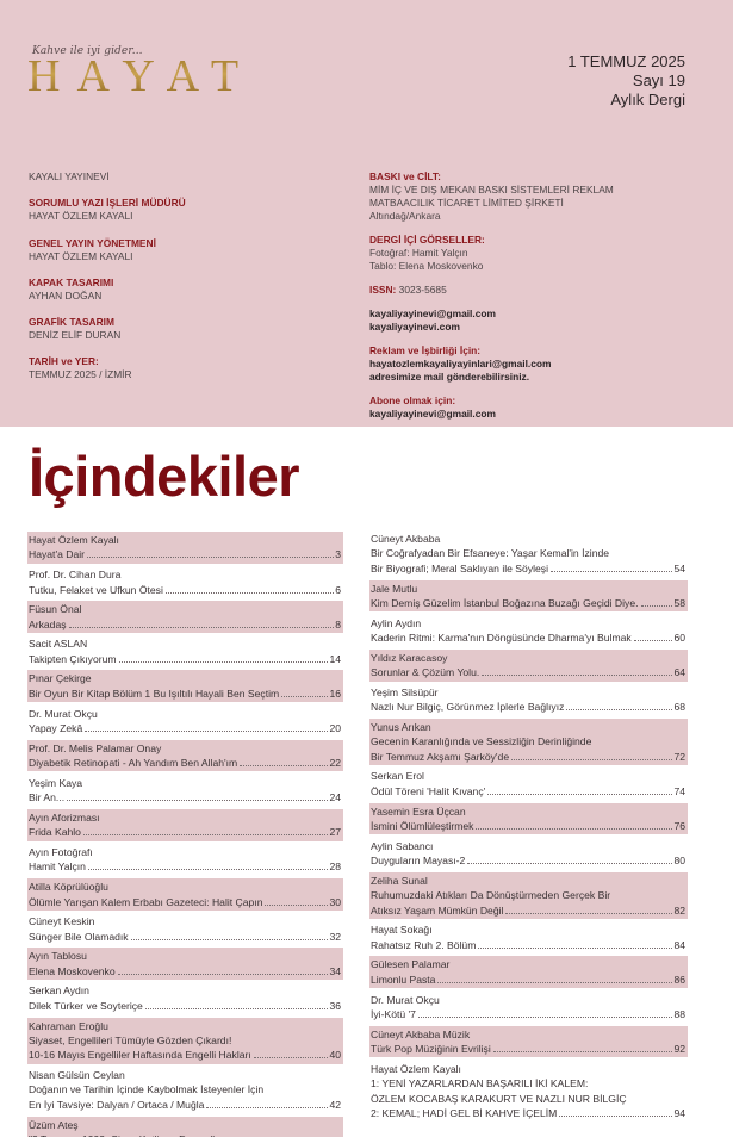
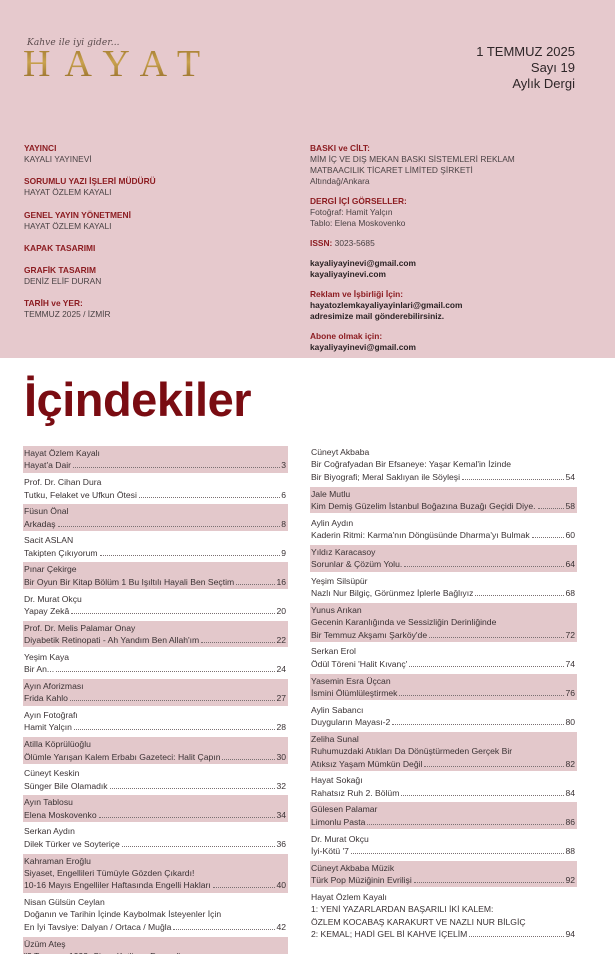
  Kahve ile iyi gider...
  HAYAT
  1 TEMMUZ 2025
  Sayı 19
  Aylık Dergi
+ YAYINCI
  KAYALI YAYINEVİ
  SORUMLU YAZI İŞLERİ MÜDÜRÜ
  HAYAT ÖZLEM KAYALI
  GENEL YAYIN YÖNETMENİ
  HAYAT ÖZLEM KAYALI
  KAPAK TASARIMI
- AYHAN DOĞAN
  GRAFİK TASARIM
  DENİZ ELİF DURAN
  TARİH ve YER:
  TEMMUZ 2025 / İZMİR
  BASKI ve CİLT:
  MİM İÇ VE DIŞ MEKAN BASKI SİSTEMLERİ REKLAM
  MATBAACILIK TİCARET LİMİTED ŞİRKETİ
  Altındağ/Ankara
  DERGİ İÇİ GÖRSELLER:
  Fotoğraf: Hamit Yalçın
  Tablo: Elena Moskovenko
  ISSN: 3023-5685
  kayaliyayinevi@gmail.com
  kayaliyayinevi.com
  Reklam ve İşbirliği İçin:
  hayatozlemkayaliyayinlari@gmail.com
  adresimize mail gönderebilirsiniz.
  Abone olmak için:
  kayaliyayinevi@gmail.com
  İçindekiler
  Hayat Özlem Kayalı
  Hayat'a Dair
  3
  Prof. Dr. Cihan Dura
  Tutku, Felaket ve Ufkun Ötesi
  6
  Füsun Önal
  Arkadaş
  8
  Sacit ASLAN
  Takipten Çıkıyorum
- 14
+ 9
  Pınar Çekirge
  Bir Oyun Bir Kitap Bölüm 1 Bu Işıltılı Hayali Ben Seçtim
  16
  Dr. Murat Okçu
  Yapay Zekâ
  20
  Prof. Dr. Melis Palamar Onay
  Diyabetik Retinopati - Ah Yandım Ben Allah'ım
  22
  Yeşim Kaya
  Bir An...
  24
  Ayın Aforizması
  Frida Kahlo
  27
  Ayın Fotoğrafı
  Hamit Yalçın
  28
  Atilla Köprülüoğlu
  Ölümle Yarışan Kalem Erbabı Gazeteci: Halit Çapın
  30
  Cüneyt Keskin
  Sünger Bile Olamadık
  32
  Ayın Tablosu
  Elena Moskovenko
  34
  Serkan Aydın
  Dilek Türker ve Soyteriçe
  36
  Kahraman Eroğlu
  Siyaset, Engellileri Tümüyle Gözden Çıkardı!
  10-16 Mayıs Engelliler Haftasında Engelli Hakları
  40
  Nisan Gülsün Ceylan
  Doğanın ve Tarihin İçinde Kaybolmak İsteyenler İçin
  En İyi Tavsiye: Dalyan / Ortaca / Muğla
  42
  Üzüm Ateş
  Cüneyt Akbaba
  Bir Coğrafyadan Bir Efsaneye: Yaşar Kemal'in İzinde
  Bir Biyografi; Meral Saklıyan ile Söyleşi
  54
  Jale Mutlu
  Kim Demiş Güzelim İstanbul Boğazına Buzağı Geçidi Diye.
  58
  Aylin Aydın
  Kaderin Ritmi: Karma'nın Döngüsünde Dharma'yı Bulmak
  60
  Yıldız Karacasoy
  Sorunlar & Çözüm Yolu.
  64
  Yeşim Silsüpür
  Nazlı Nur Bilgiç, Görünmez İplerle Bağlıyız
  68
  Yunus Arıkan
  Gecenin Karanlığında ve Sessizliğin Derinliğinde
  Bir Temmuz Akşamı Şarköy'de
  72
  Serkan Erol
  Ödül Töreni 'Halit Kıvanç'
  74
  Yasemin Esra Üçcan
  İsmini Ölümlüleştirmek
  76
  Aylin Sabancı
  Duyguların Mayası-2
  80
  Zeliha Sunal
  Ruhumuzdaki Atıkları Da Dönüştürmeden Gerçek Bir
  Atıksız Yaşam Mümkün Değil
  82
  Hayat Sokağı
  Rahatsız Ruh 2. Bölüm
  84
  Gülesen Palamar
  Limonlu Pasta
  86
  Dr. Murat Okçu
  İyi-Kötü '7
  88
  Cüneyt Akbaba Müzik
  Türk Pop Müziğinin Evrilişi
  92
  Hayat Özlem Kayalı
  1: YENİ YAZARLARDAN BAŞARILI İKİ KALEM:
  ÖZLEM KOCABAŞ KARAKURT VE NAZLI NUR BİLGİÇ
  2: KEMAL; HADİ GEL Bİ KAHVE İÇELİM
  94
